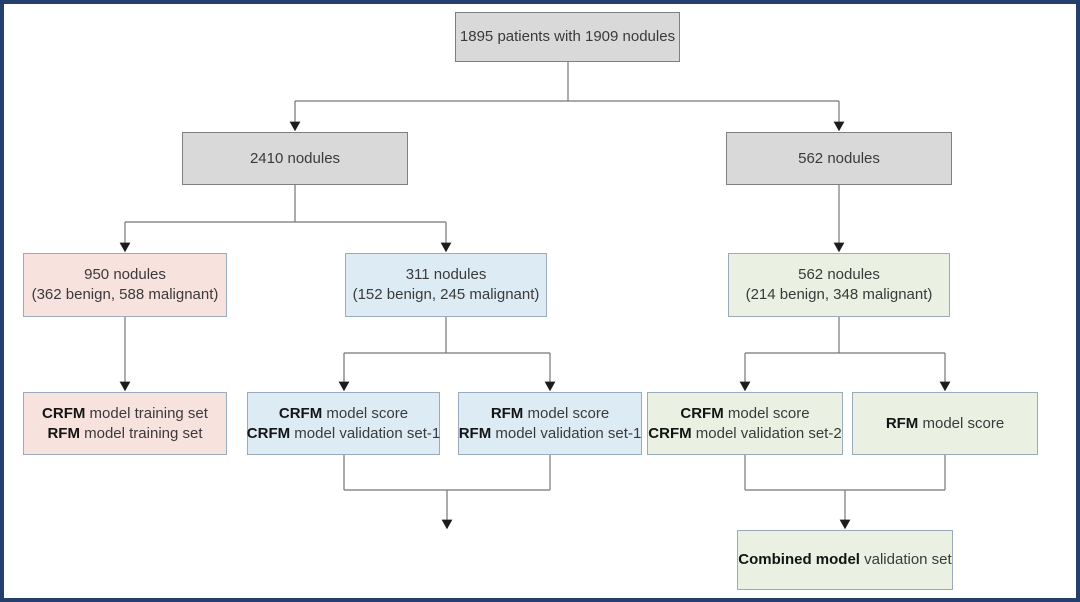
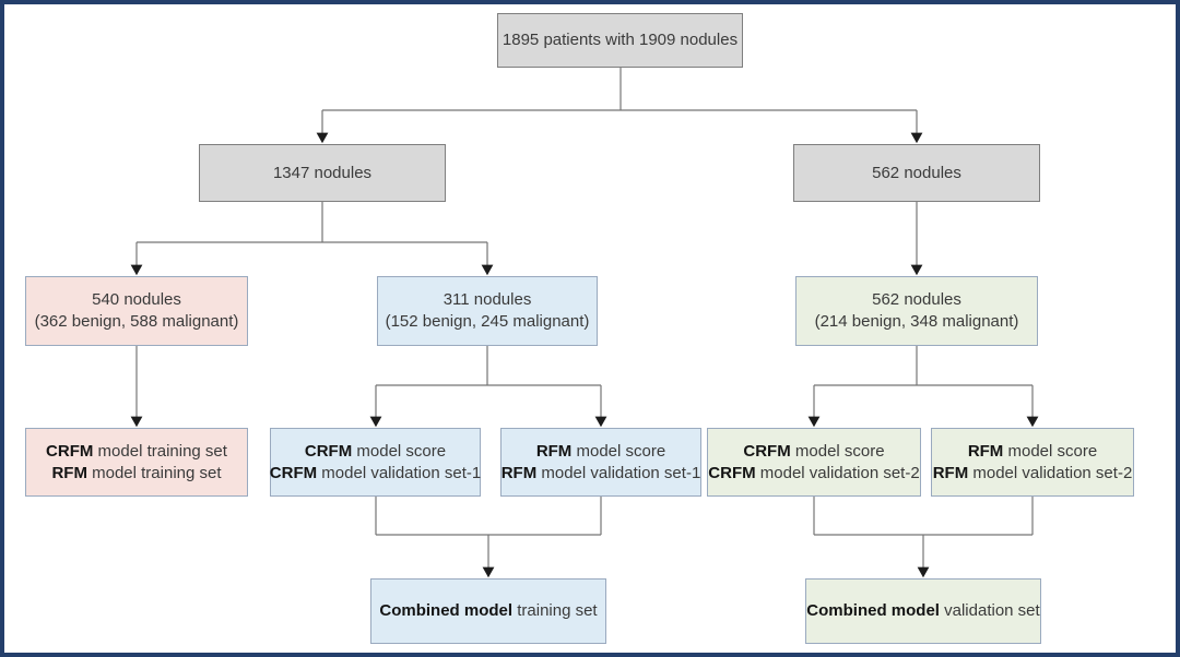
  1895 patients with 1909 nodules
- 2410 nodules
+ 1347 nodules
  562 nodules
- 950 nodules
+ 540 nodules
  (362 benign, 588 malignant)
  311 nodules
  (152 benign, 245 malignant)
  562 nodules
  (214 benign, 348 malignant)
  CRFM model training set
  RFM model training set
  CRFM model score
  CRFM model validation set-1
  RFM model score
  RFM model validation set-1
  CRFM model score
  CRFM model validation set-2
  RFM model score
+ RFM model validation set-2
+ Combined model training set
  Combined model validation set
